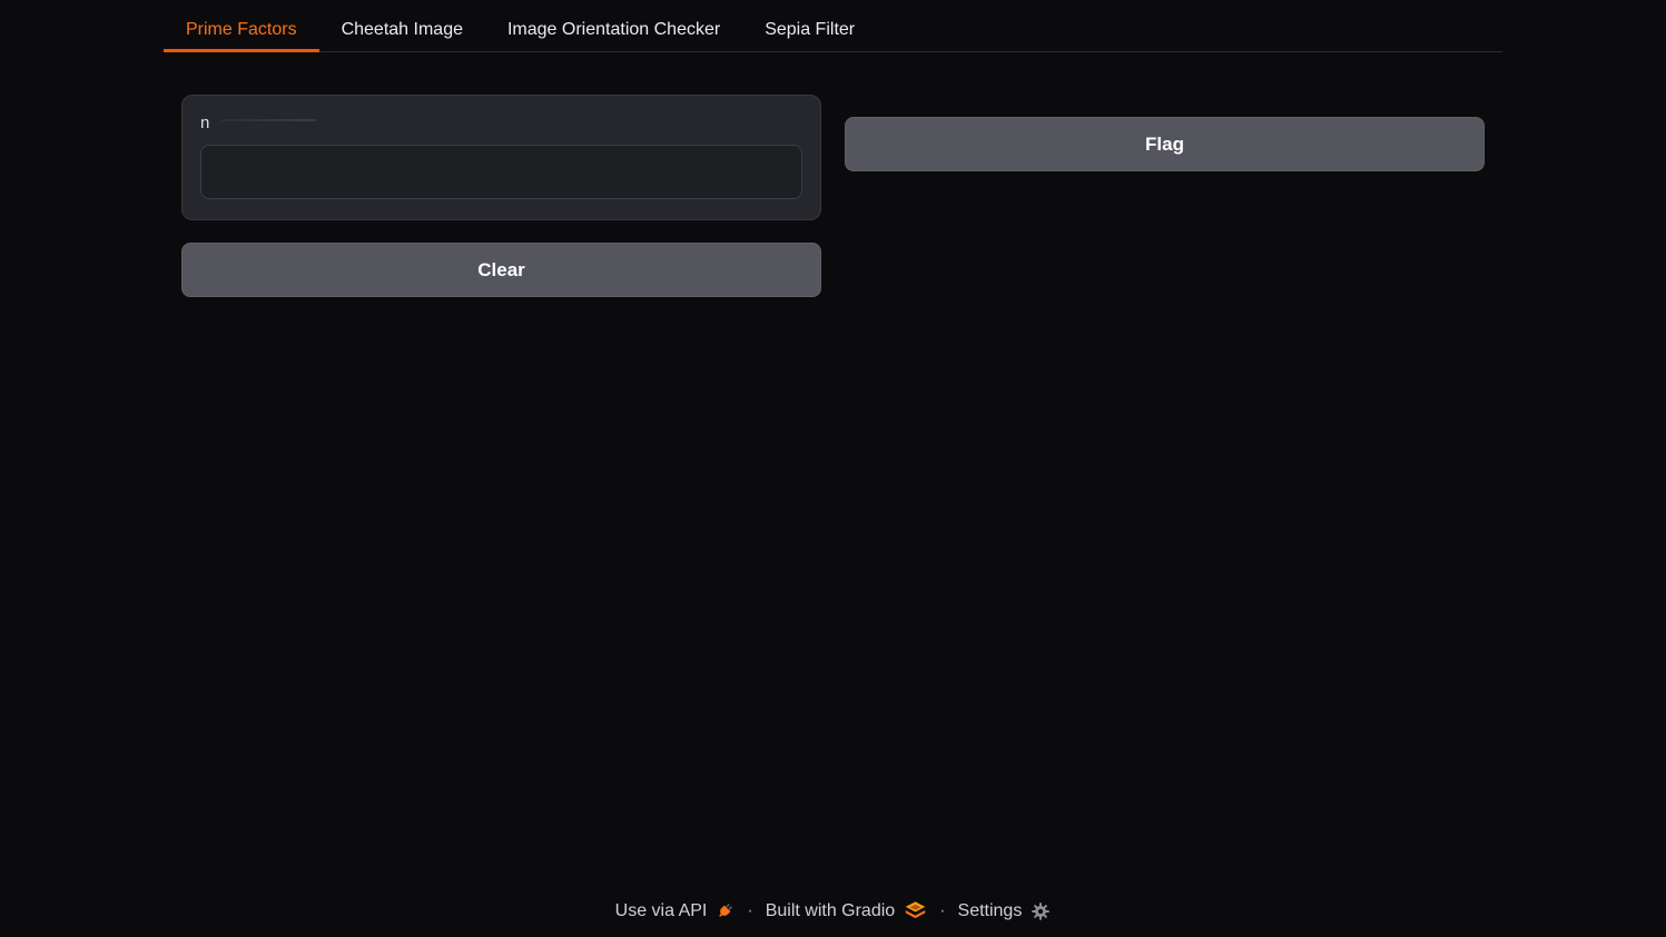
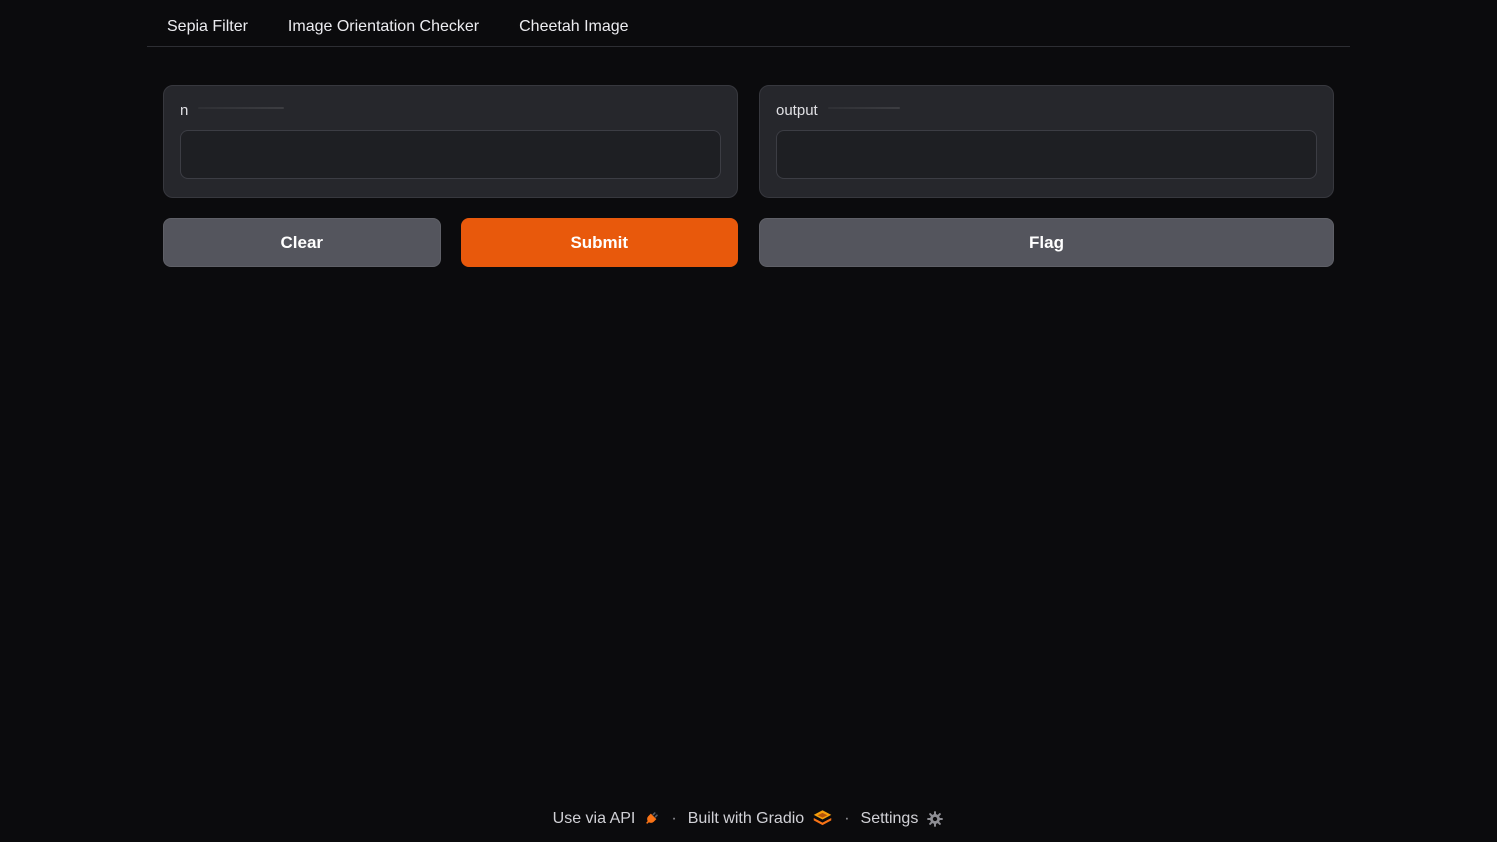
- Prime Factors
- Cheetah Image
+ Sepia Filter
  Image Orientation Checker
- Sepia Filter
+ Cheetah Image
  n
  Clear
+ Submit
+ output
  Flag
  Use via API
  ·
  Built with Gradio
  ·
  Settings
